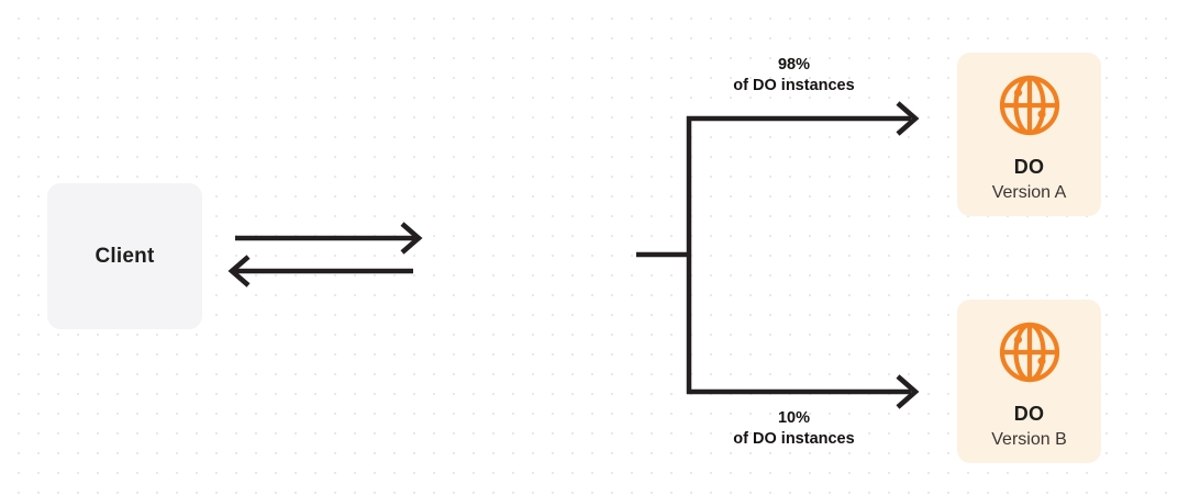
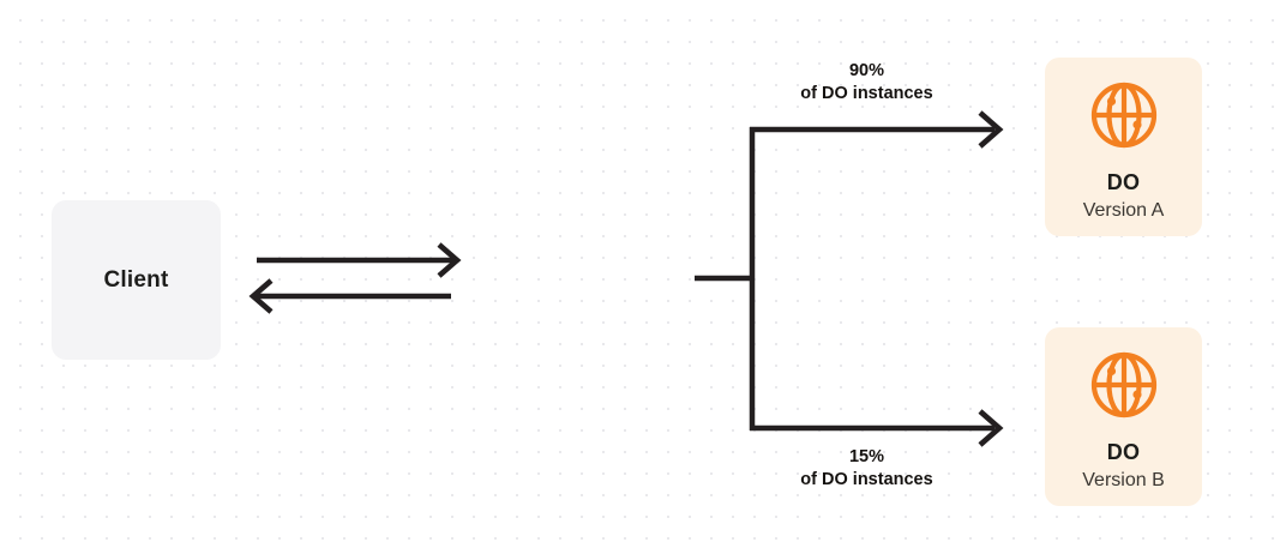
  Client
  DO
  Version A
  DO
  Version B
- 98%
+ 90%
  of DO instances
- 10%
+ 15%
  of DO instances
